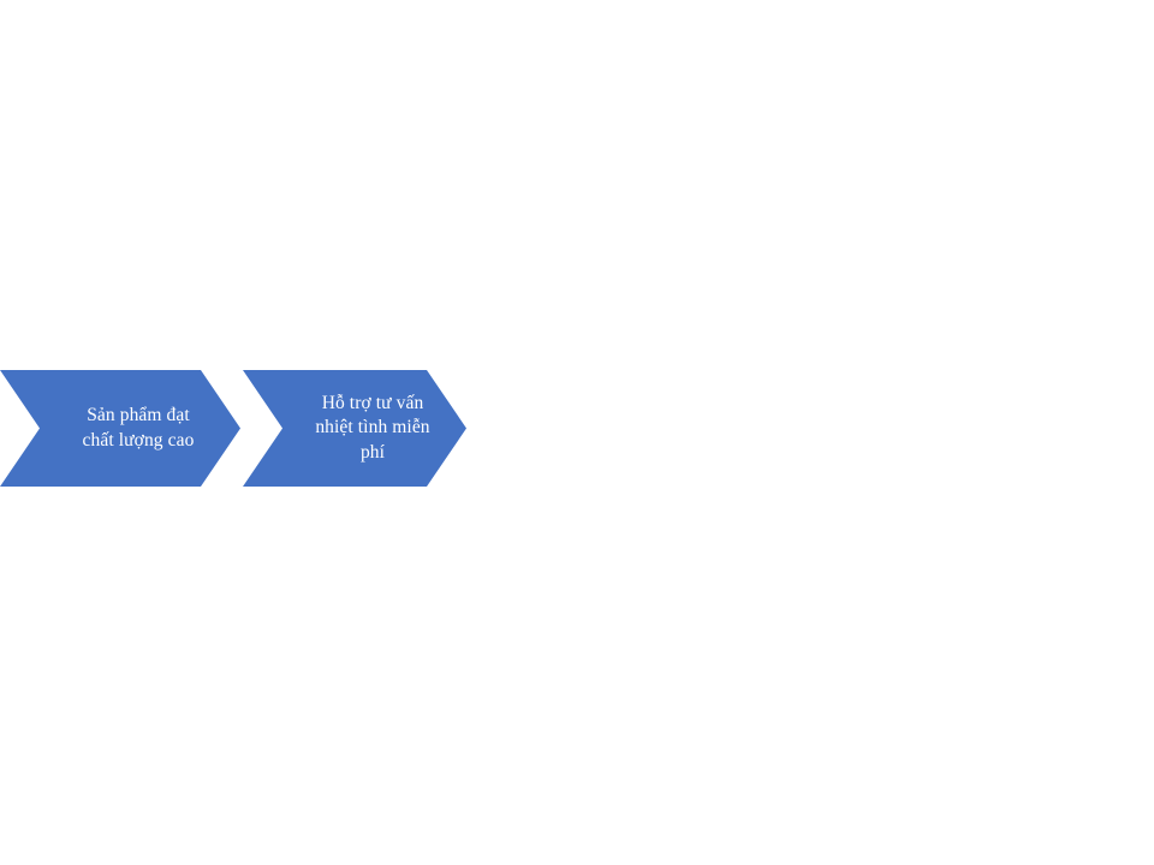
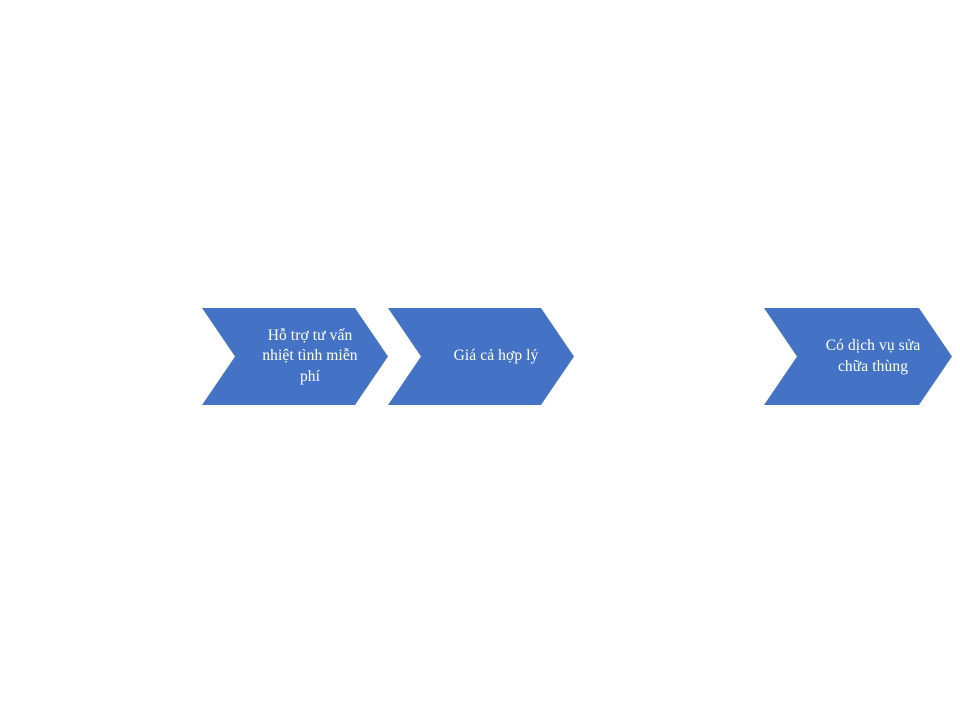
- Sản phẩm đạt chất lượng cao
  Hỗ trợ tư vấn nhiệt tình miễn phí
+ Giá cả hợp lý
+ Có dịch vụ sửa chữa thùng
